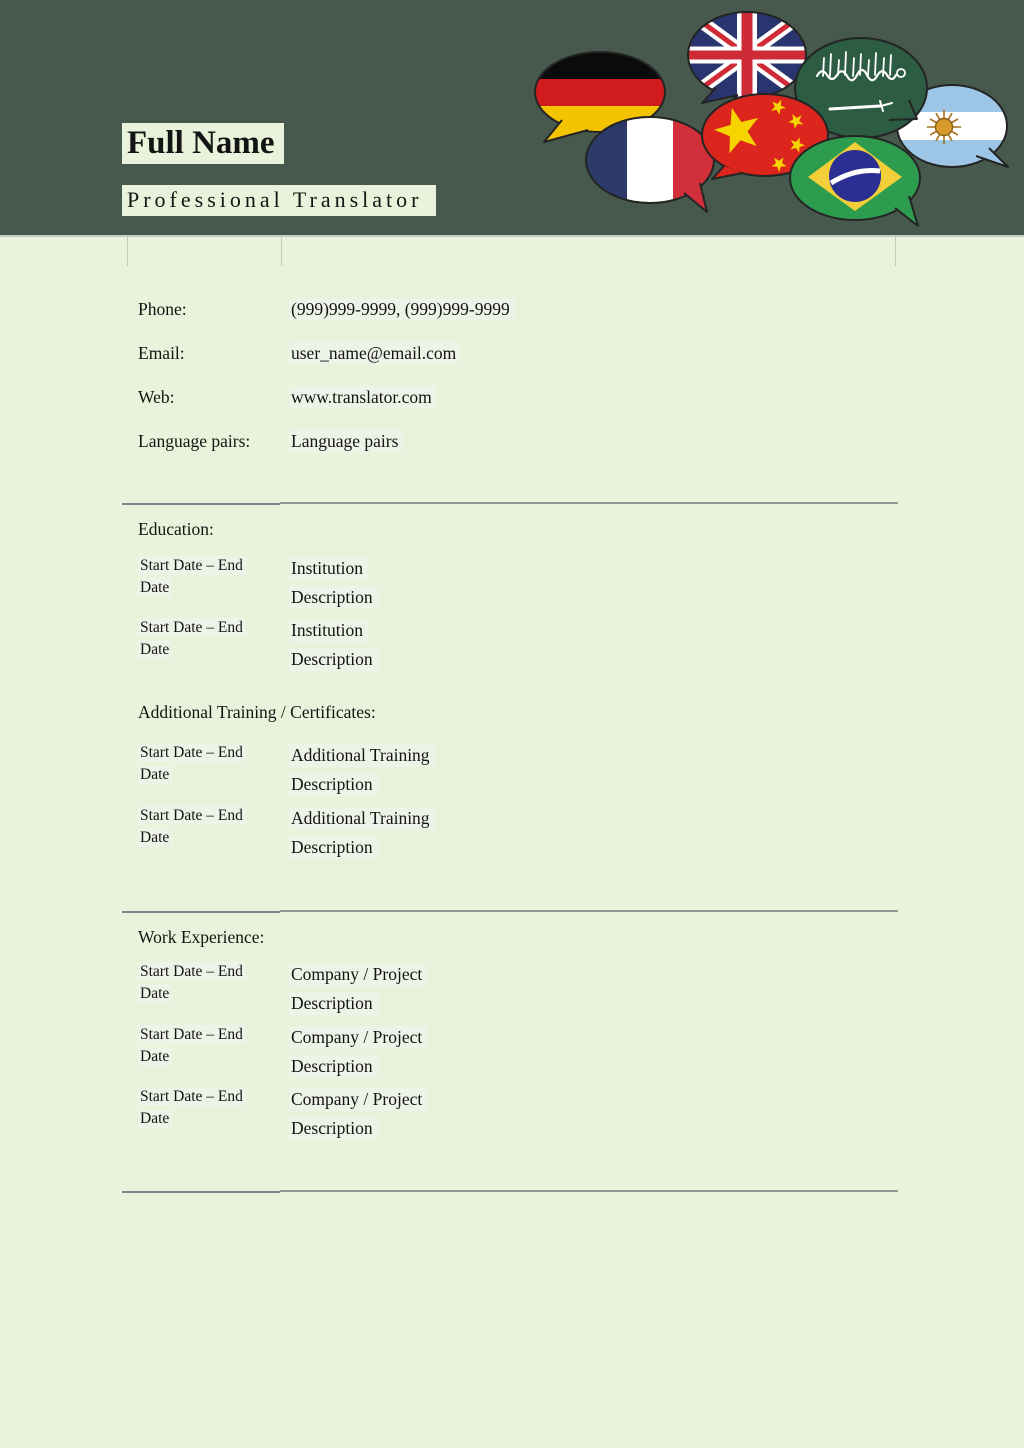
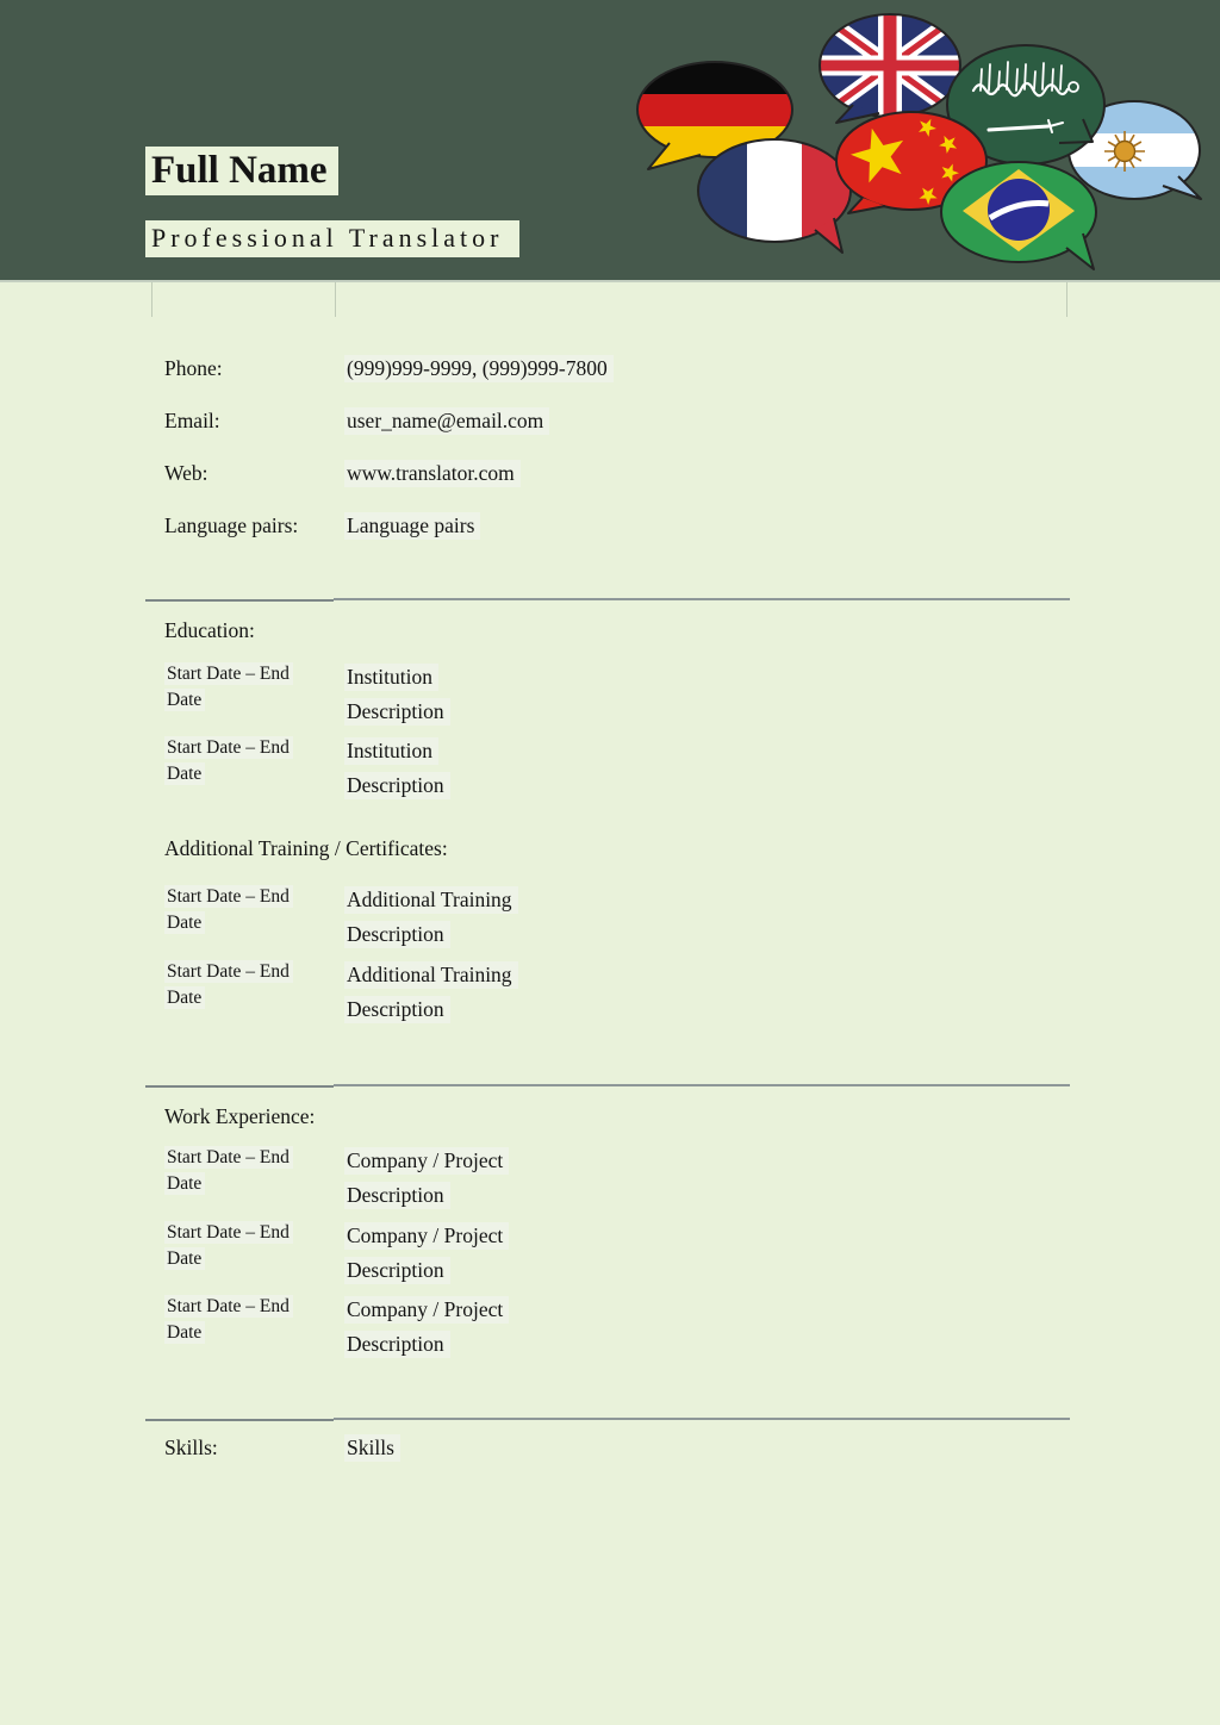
  Full Name
  Professional Translator
  Phone:
- (999)999-9999, (999)999-9999
+ (999)999-9999, (999)999-7800
  Email:
  user_name@email.com
  Web:
  www.translator.com
  Language pairs:
  Language pairs
  Education:
  Start Date – End Date
  Institution
  Description
  Start Date – End Date
  Institution
  Description
  Additional Training / Certificates:
  Start Date – End Date
  Additional Training
  Description
  Start Date – End Date
  Additional Training
  Description
  Work Experience:
  Start Date – End Date
  Company / Project
  Description
  Start Date – End Date
  Company / Project
  Description
  Start Date – End Date
  Company / Project
  Description
+ Skills:
+ Skills
